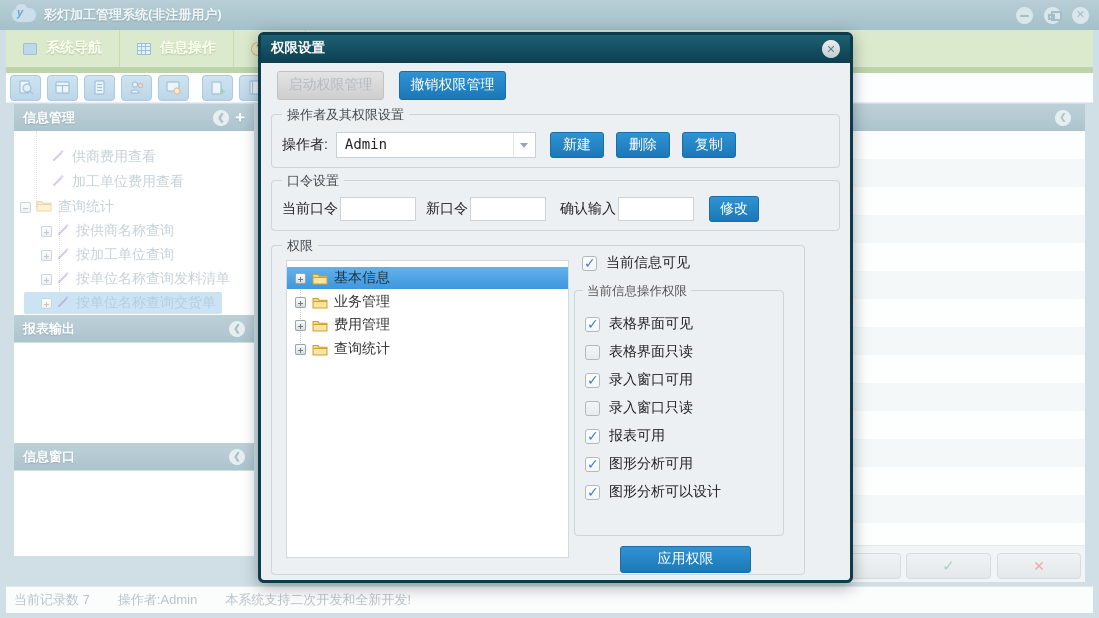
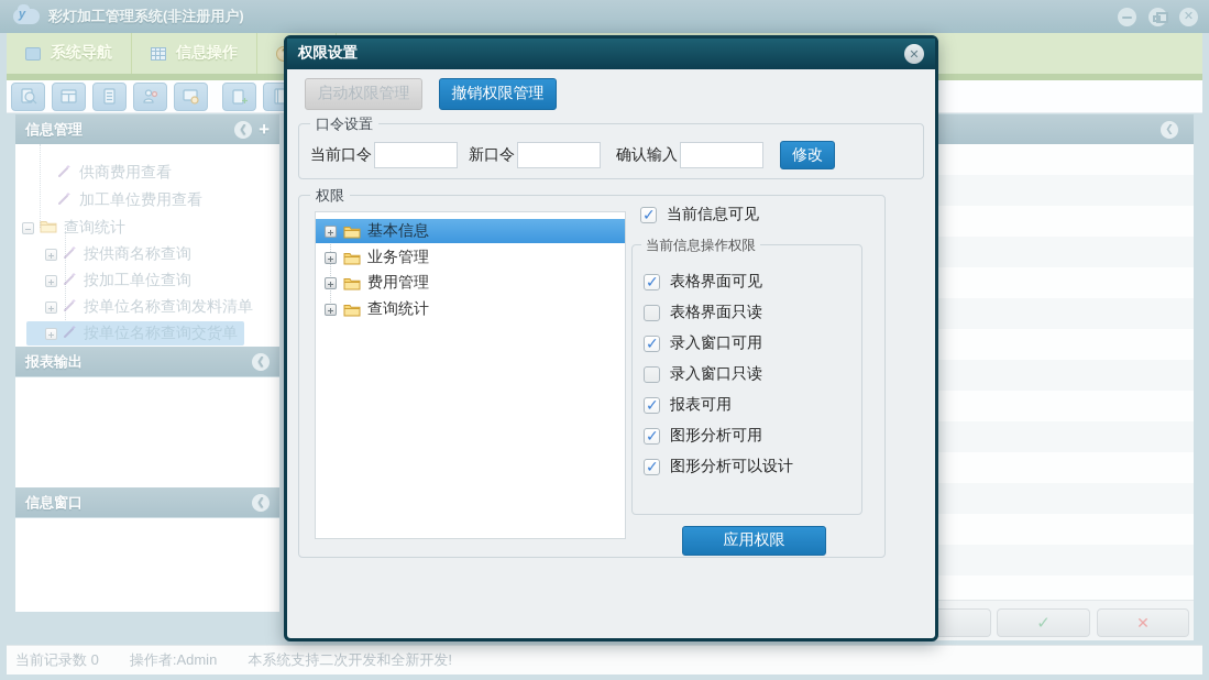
  彩灯加工管理系统(非注册用户)
  ✕
  系统导航
  信息操作
  信息管理
  ❮
  +
  供商费用查看
  加工单位费用查看
  查询统计
  按供商名称查询
  按加工单位查询
  按单位名称查询发料清单
  按单位名称查询交货单
  报表输出
  ❮
  信息窗口
  ❮
  ❮
  ✓
  ✕
- 当前记录数 7
+ 当前记录数 0
  操作者:Admin
  本系统支持二次开发和全新开发!
  权限设置
  ✕
  启动权限管理
  撤销权限管理
- 操作者及其权限设置
- 操作者:
- Admin
- 新建
- 删除
- 复制
  口令设置
  当前口令
  新口令
  确认输入
  修改
  权限
  基本信息
  业务管理
  费用管理
  查询统计
  当前信息可见
  当前信息操作权限
  表格界面可见
  表格界面只读
  录入窗口可用
  录入窗口只读
  报表可用
  图形分析可用
  图形分析可以设计
  应用权限
